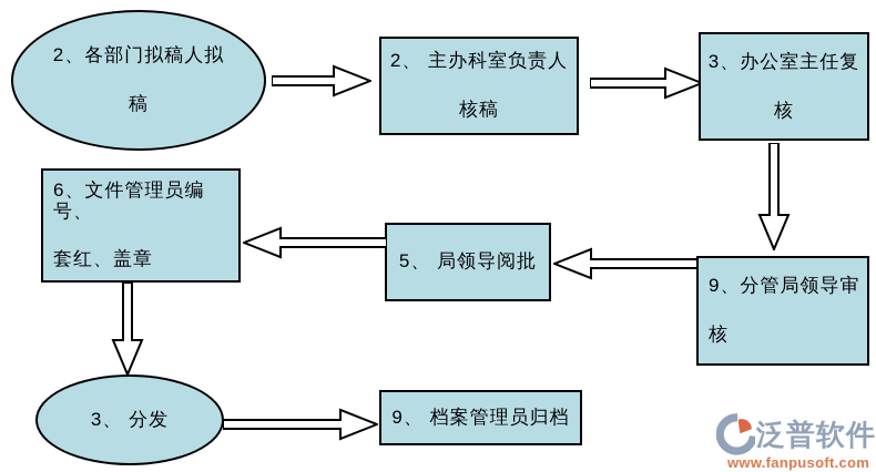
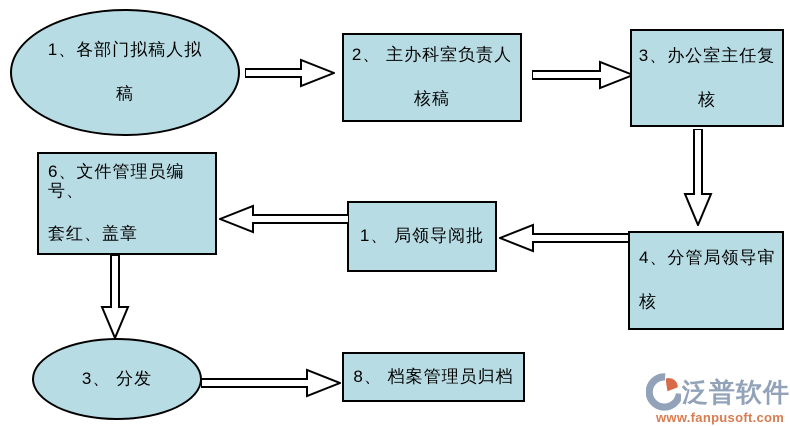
- 2、各部门拟稿人拟
+ 1、各部门拟稿人拟
  稿
  2、 主办科室负责人
  核稿
  3、办公室主任复
  核
- 9、分管局领导审
+ 4、分管局领导审
  核
- 5、 局领导阅批
+ 1、 局领导阅批
  6、文件管理员编号、
  套红、盖章
  3、 分发
- 9、 档案管理员归档
+ 8、 档案管理员归档
  泛普软件
  www.fanpusoft.com
